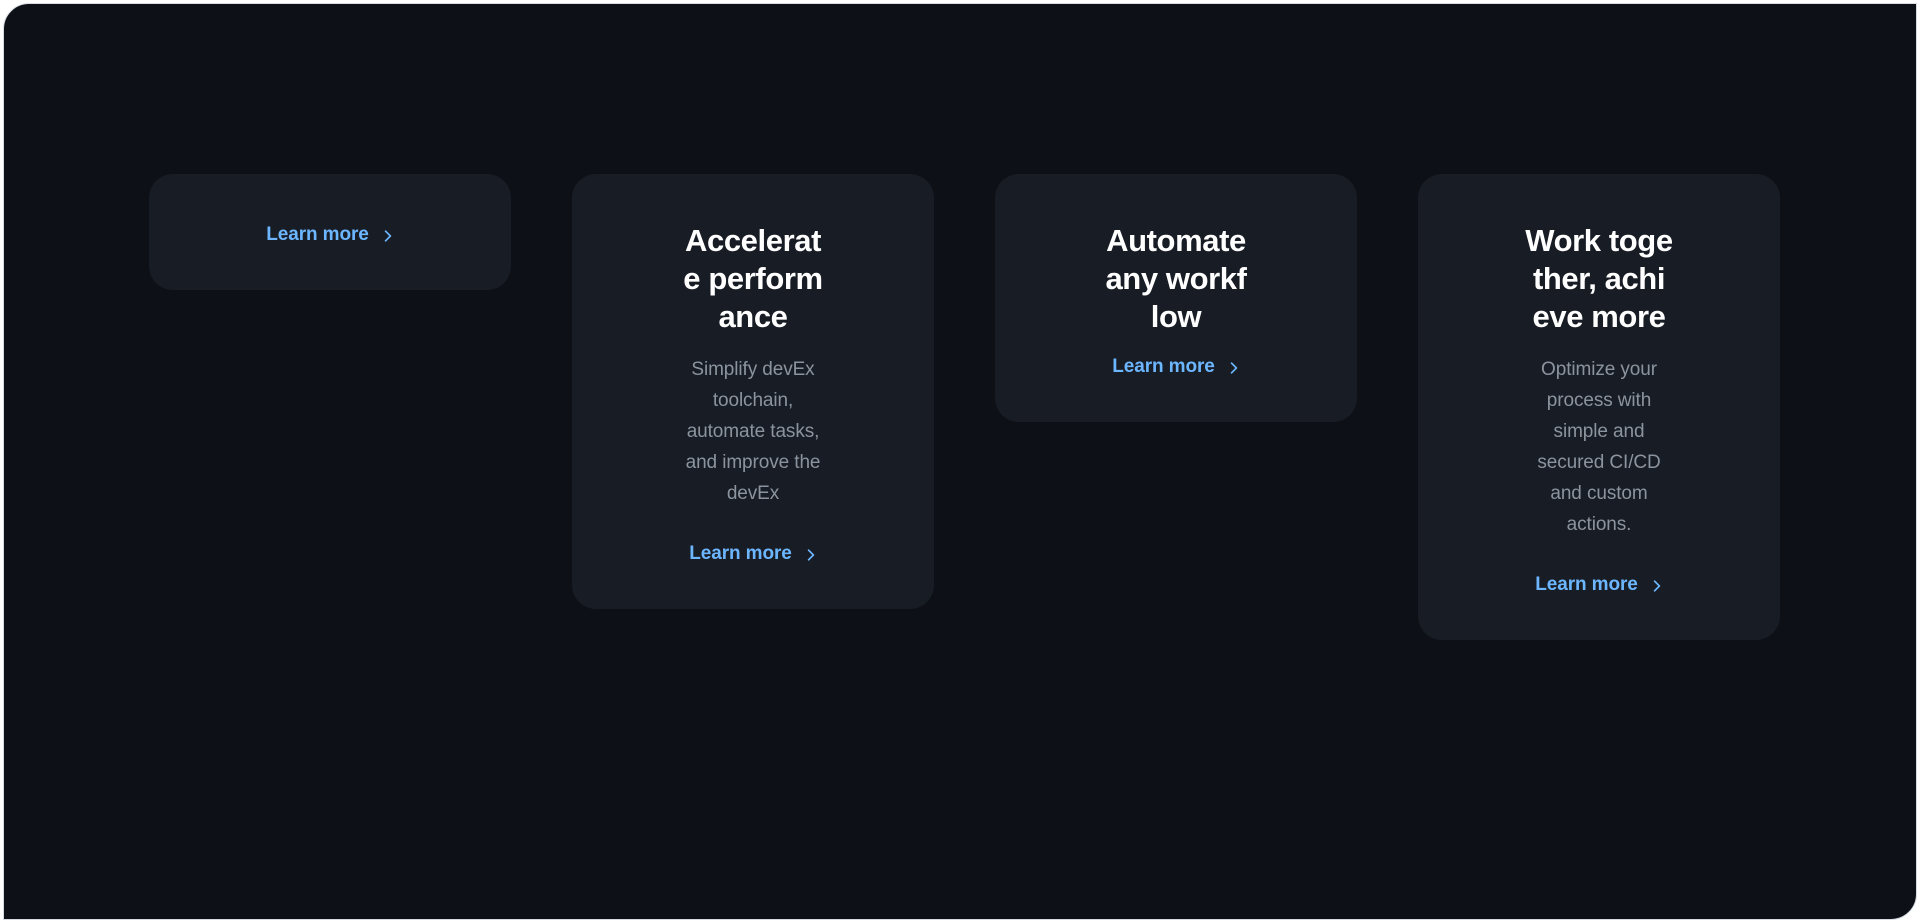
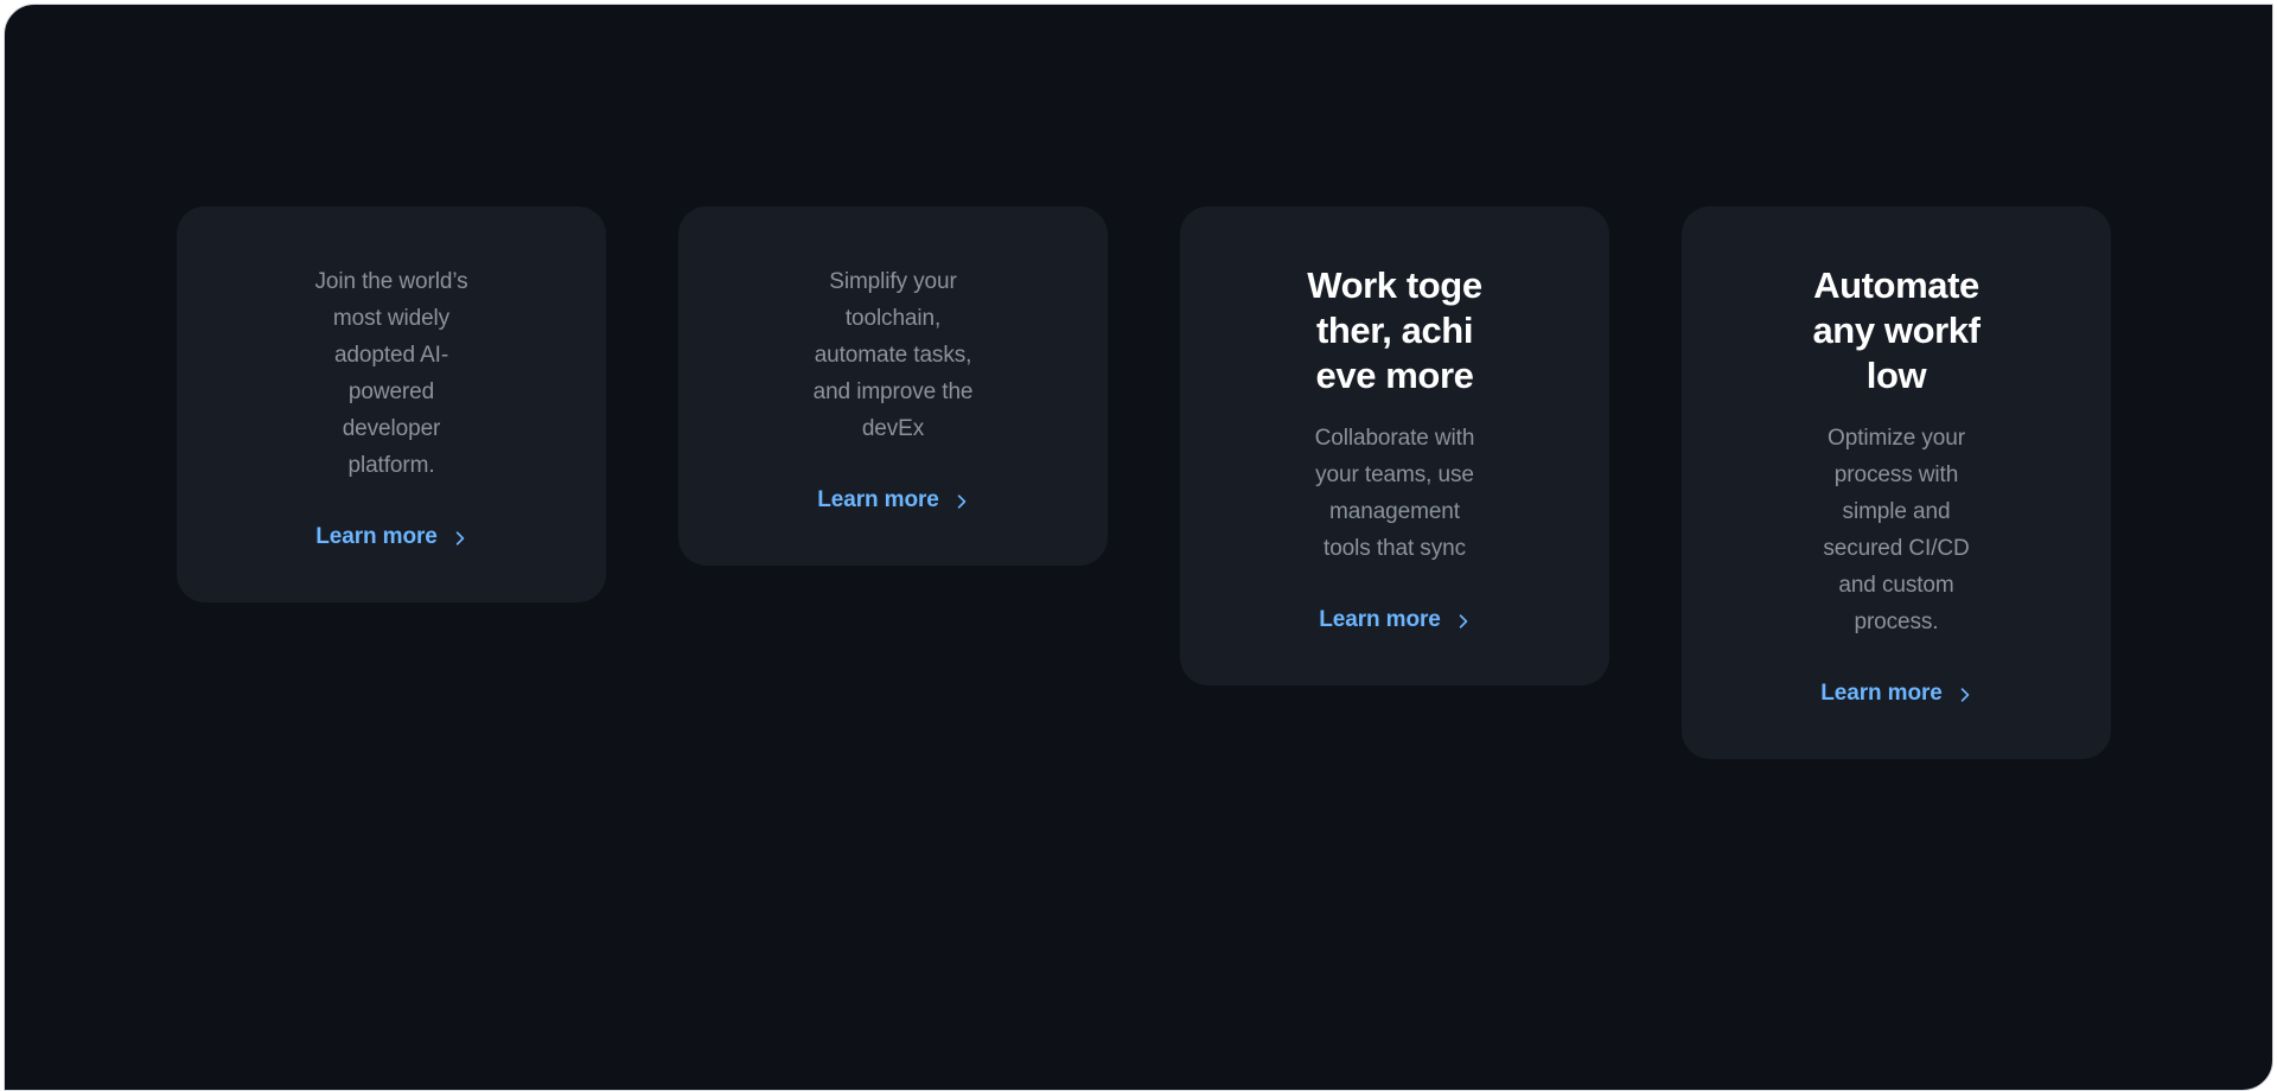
+ Join the world’s most widely adopted AI-powered developer platform.
  Learn more
- Accelerate performance
- Simplify devEx toolchain, automate tasks, and improve the devEx
+ Simplify your toolchain, automate tasks, and improve the devEx
  Learn more
- Automate any workflow
+ Work together, achieve more
+ Collaborate with your teams, use management tools that sync
  Learn more
- Work together, achieve more
+ Automate any workflow
- Optimize your process with simple and secured CI/CD and custom actions.
+ Optimize your process with simple and secured CI/CD and custom process.
  Learn more
